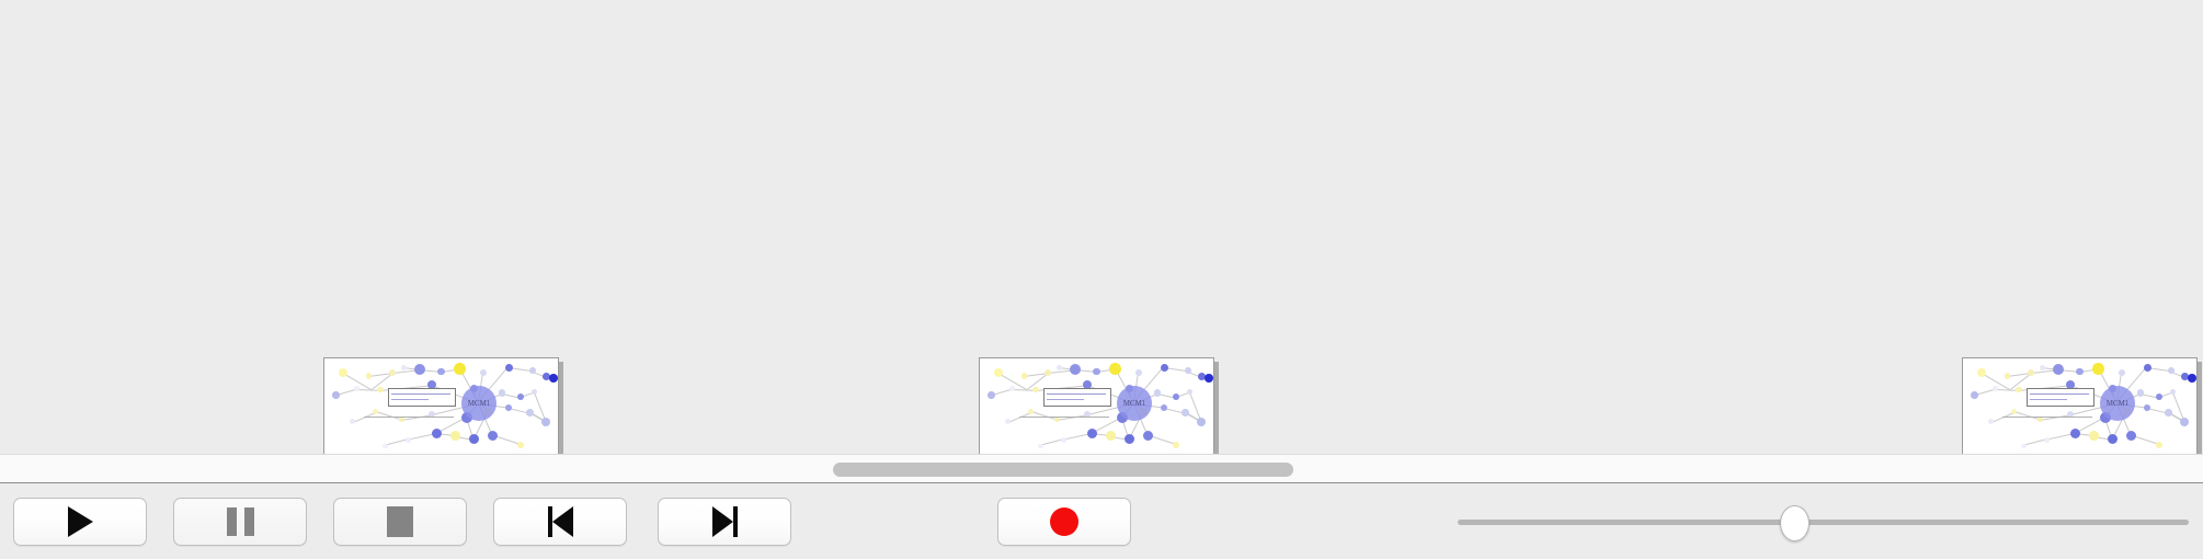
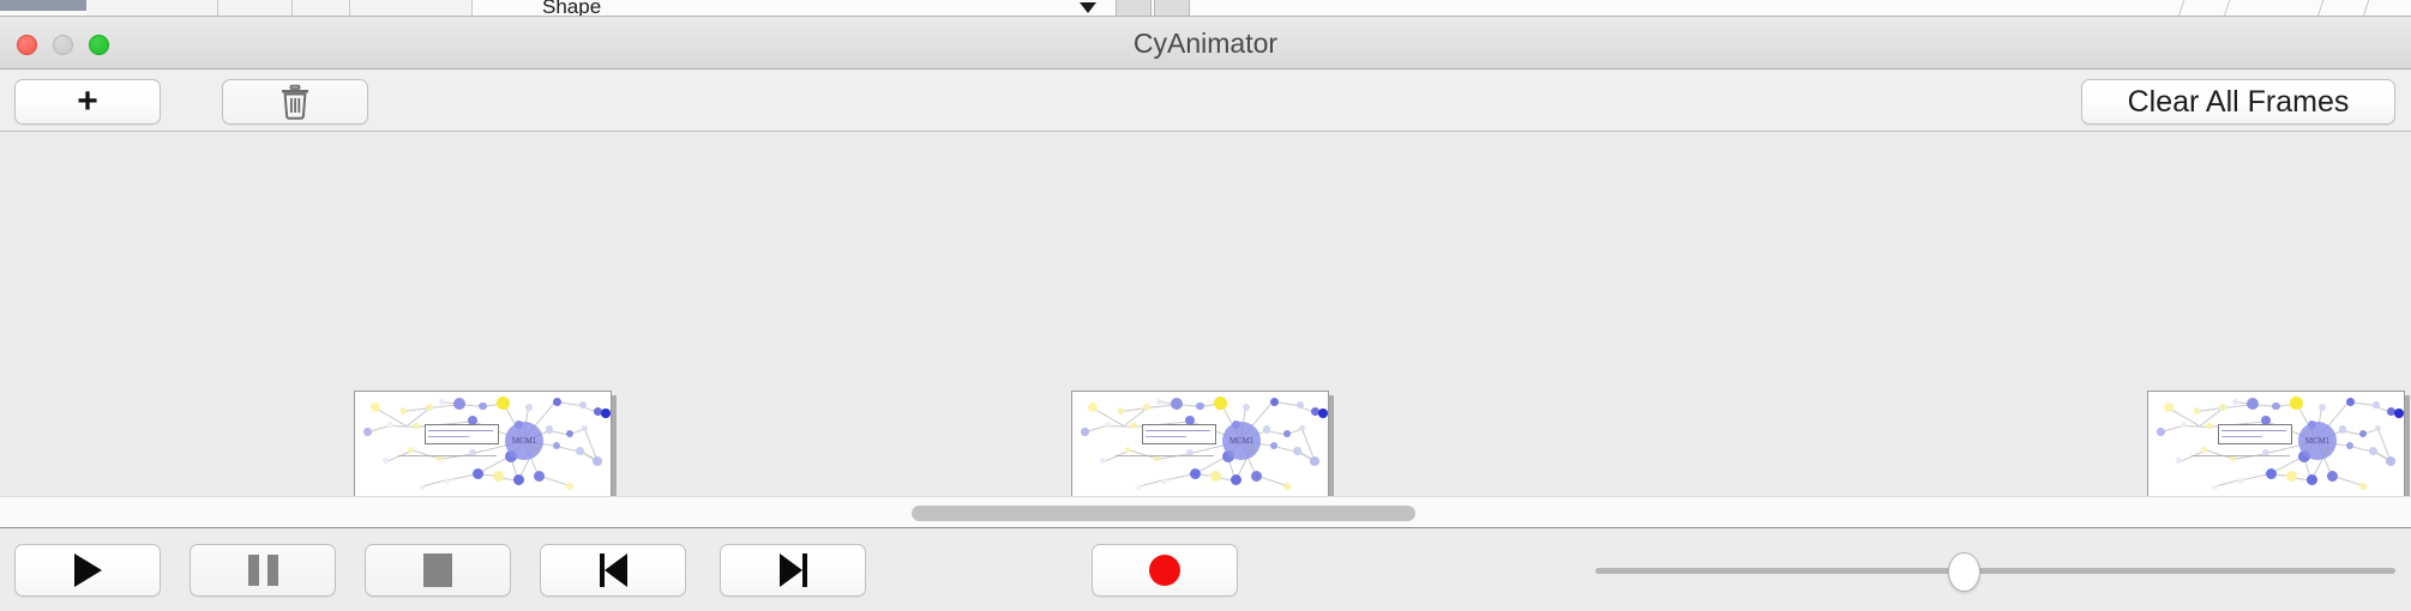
+ Shape
+ CyAnimator
+ +
+ Clear All Frames
  MCM1
  MCM1
  MCM1
